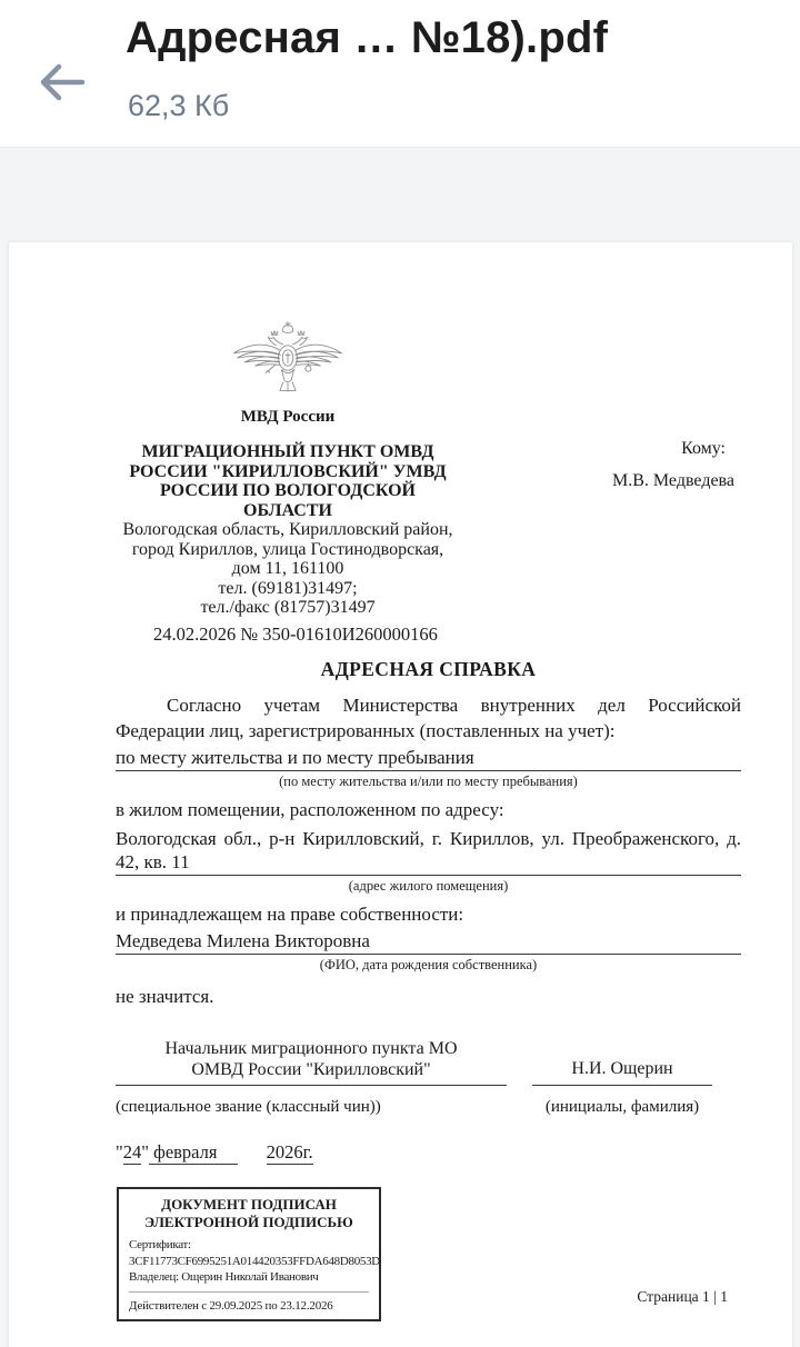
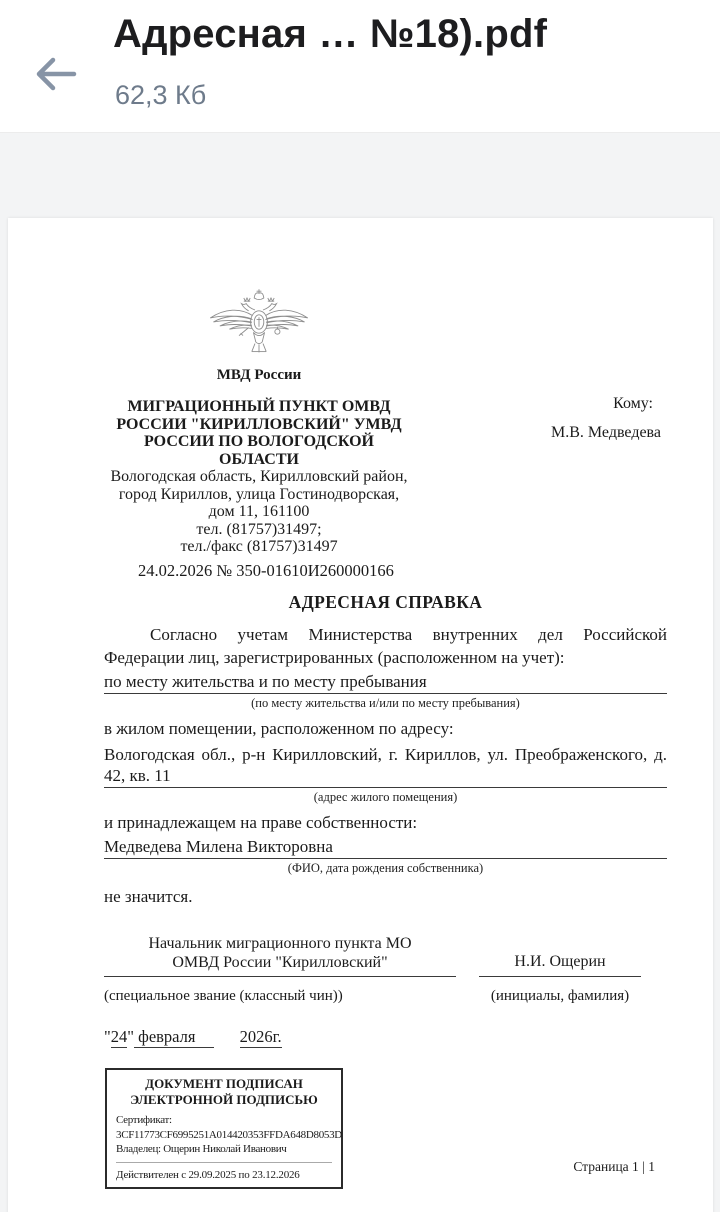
  Адресная … №18).pdf
  62,3 Кб
  МВД России
  МИГРАЦИОННЫЙ ПУНКТ ОМВД
  РОССИИ "КИРИЛЛОВСКИЙ" УМВД
  РОССИИ ПО ВОЛОГОДСКОЙ ОБЛАСТИ
  Вологодская область, Кирилловский район,
  город Кириллов, улица Гостинодворская,
  дом 11, 161100
- тел. (69181)31497;
+ тел. (81757)31497;
  тел./факс (81757)31497
  Кому:
  М.В. Медведева
  24.02.2026 № 350-01610И260000166
  АДРЕСНАЯ СПРАВКА
- Согласно учетам Министерства внутренних дел Российской Федерации лиц, зарегистрированных (поставленных на учет):
+ Согласно учетам Министерства внутренних дел Российской Федерации лиц, зарегистрированных (расположенном на учет):
  по месту жительства и по месту пребывания
  (по месту жительства и/или по месту пребывания)
  в жилом помещении, расположенном по адресу:
  Вологодская обл., р-н Кирилловский, г. Кириллов, ул. Преображенского, д.
  42, кв. 11
  (адрес жилого помещения)
  и принадлежащем на праве собственности:
  Медведева Милена Викторовна
  (ФИО, дата рождения собственника)
  не значится.
  Начальник миграционного пункта МО
  ОМВД России "Кирилловский"
  (специальное звание (классный чин))
  Н.И. Ощерин
  (инициалы, фамилия)
  "24" февраля 2026г.
  ДОКУМЕНТ ПОДПИСАН
  ЭЛЕКТРОННОЙ ПОДПИСЬЮ
  Сертификат:
  3CF11773CF6995251A014420353FFDA648D8053D
  Владелец: Ощерин Николай Иванович
  Действителен с 29.09.2025 по 23.12.2026
  Страница 1 | 1
